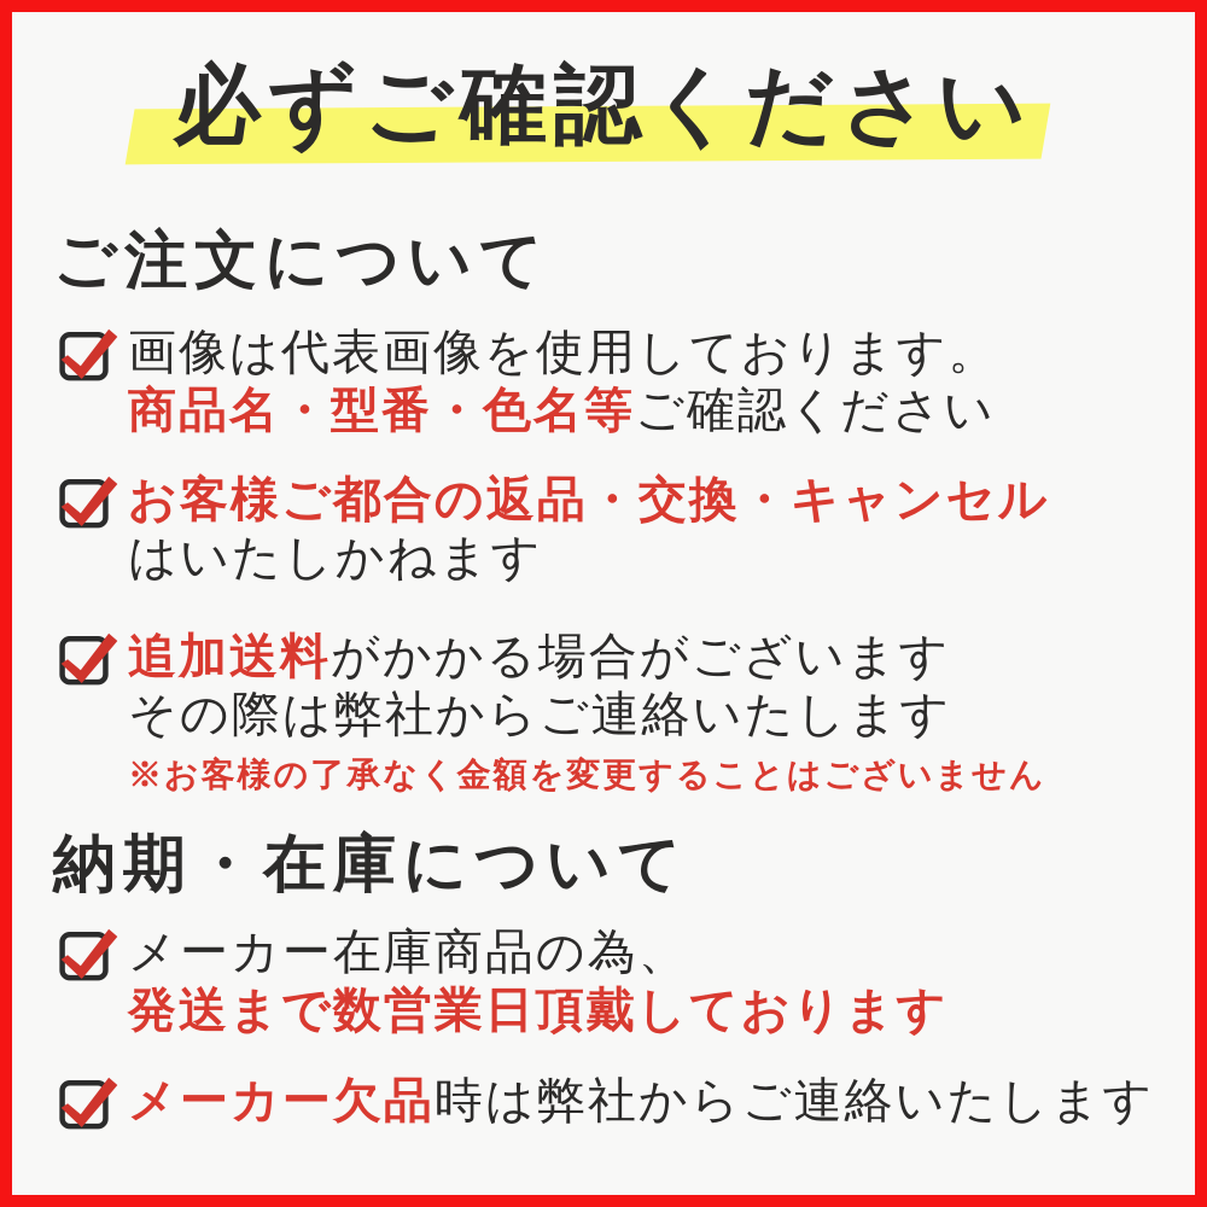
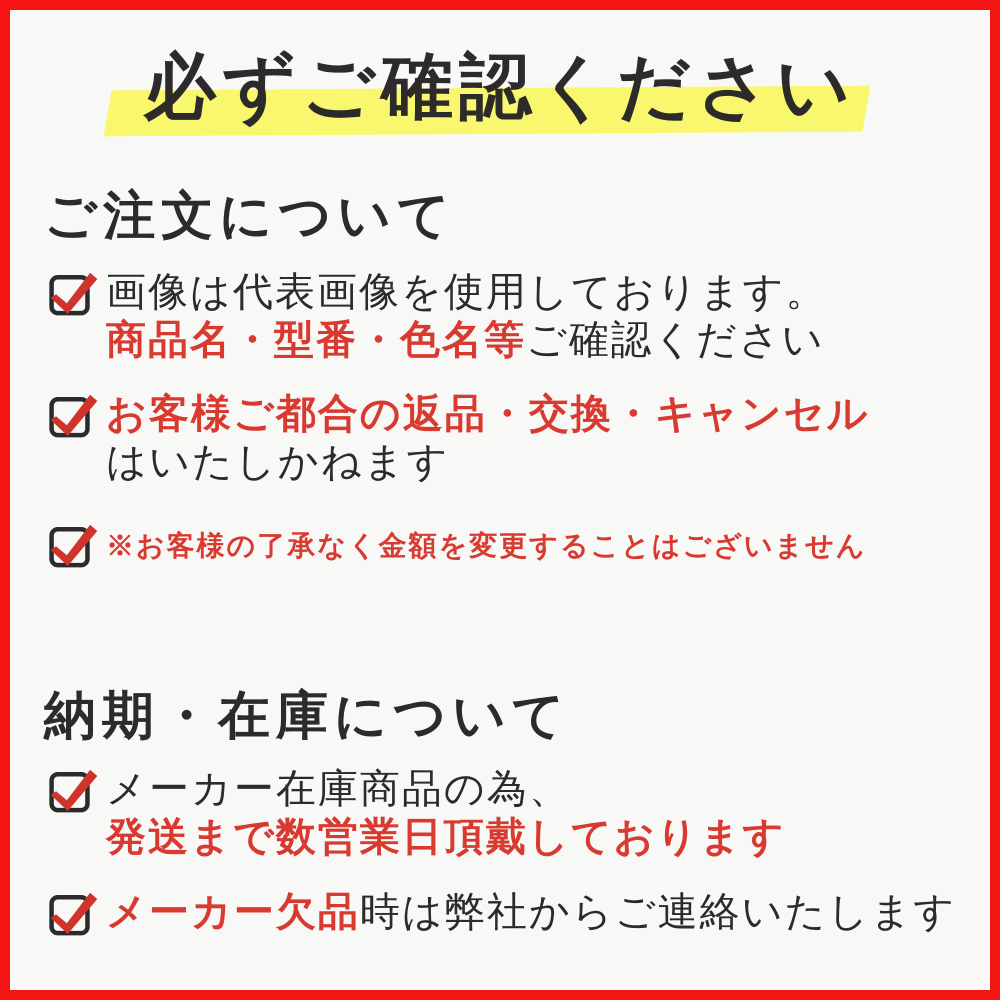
  必ずご確認ください
  ご注文について
  画像は代表画像を使用しております。
  商品名・型番・色名等ご確認ください
  お客様ご都合の返品・交換・キャンセル
  はいたしかねます
- 追加送料がかかる場合がございます
- その際は弊社からご連絡いたします
  ※お客様の了承なく金額を変更することはございません
  納期・在庫について
  メーカー在庫商品の為、
  発送まで数営業日頂戴しております
  メーカー欠品時は弊社からご連絡いたします
